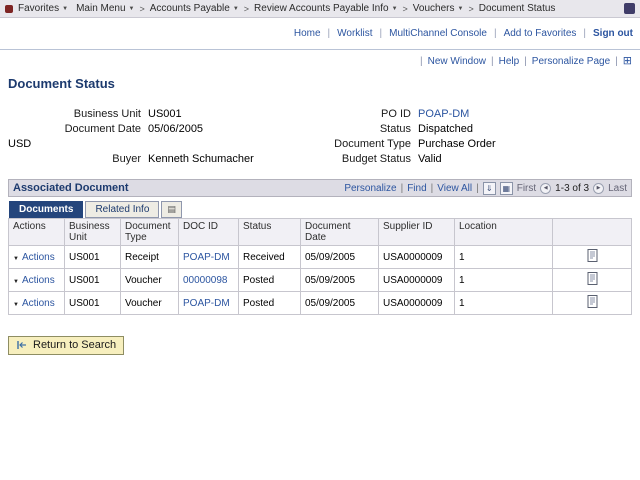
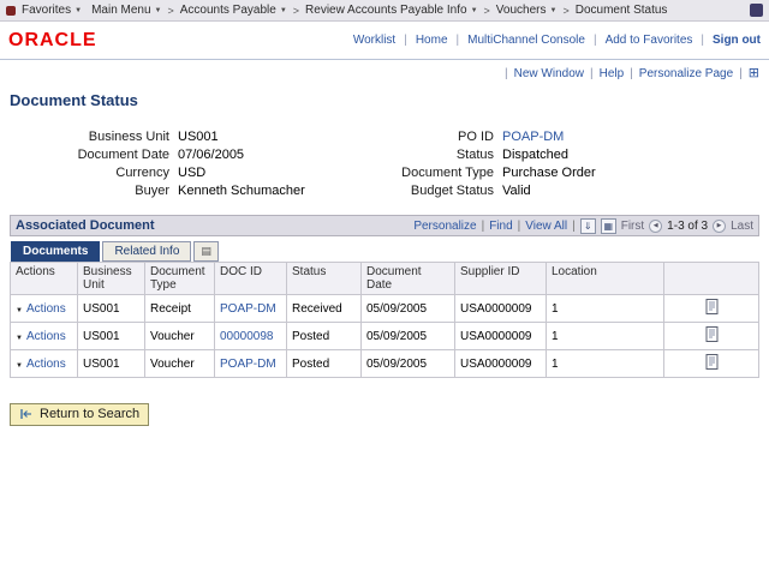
  Favorites
  Main Menu
  >
  Accounts Payable
  >
  Review Accounts Payable Info
  >
  Vouchers
  >
  Document Status
+ ORACLE
- Home
+ Worklist
  |
- Worklist
+ Home
  |
  MultiChannel Console
  |
  Add to Favorites
  |
  Sign out
  |
  New Window
  |
  Help
  |
  Personalize Page
  |
  ⊞
  Document Status
  Business Unit
  US001
  Document Date
- 05/06/2005
+ 07/06/2005
+ Currency
  USD
  Buyer
  Kenneth Schumacher
  PO ID
  POAP-DM
  Status
  Dispatched
  Document Type
  Purchase Order
  Budget Status
  Valid
  Associated Document
  Personalize
  |
  Find
  |
  View All
  |
  ⇓
  ▦
  First
  1-3 of 3
  Last
  Documents
  Related Info
  ▤
  Actions	Business Unit	Document Type	DOC ID	Status	Document Date	Supplier ID	Location
  Actions	US001	Receipt	POAP-DM	Received	05/09/2005	USA0000009	1
  Actions	US001	Voucher	00000098	Posted	05/09/2005	USA0000009	1
  Actions	US001	Voucher	POAP-DM	Posted	05/09/2005	USA0000009	1
  Return to Search
